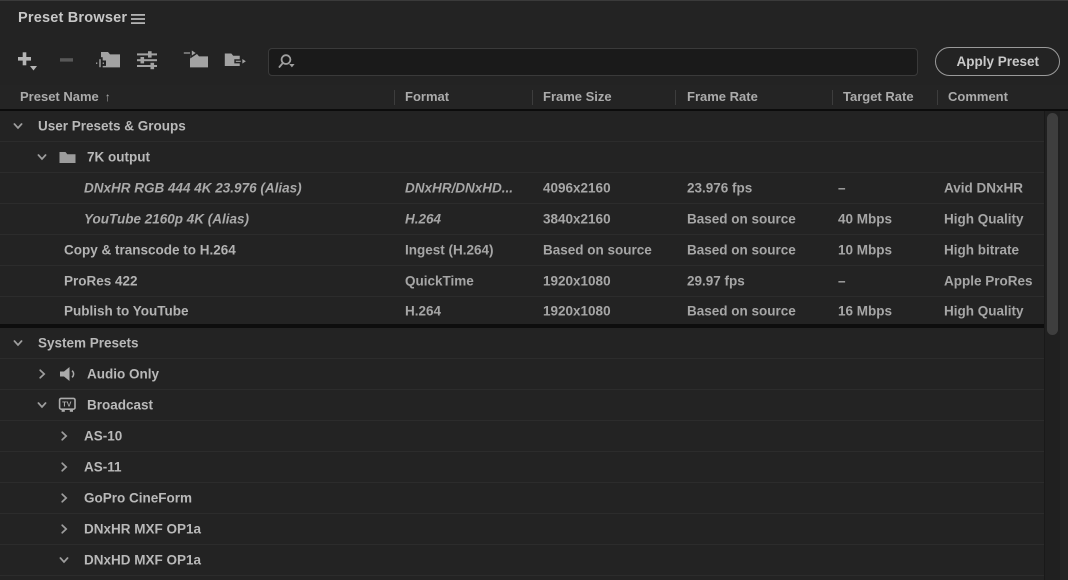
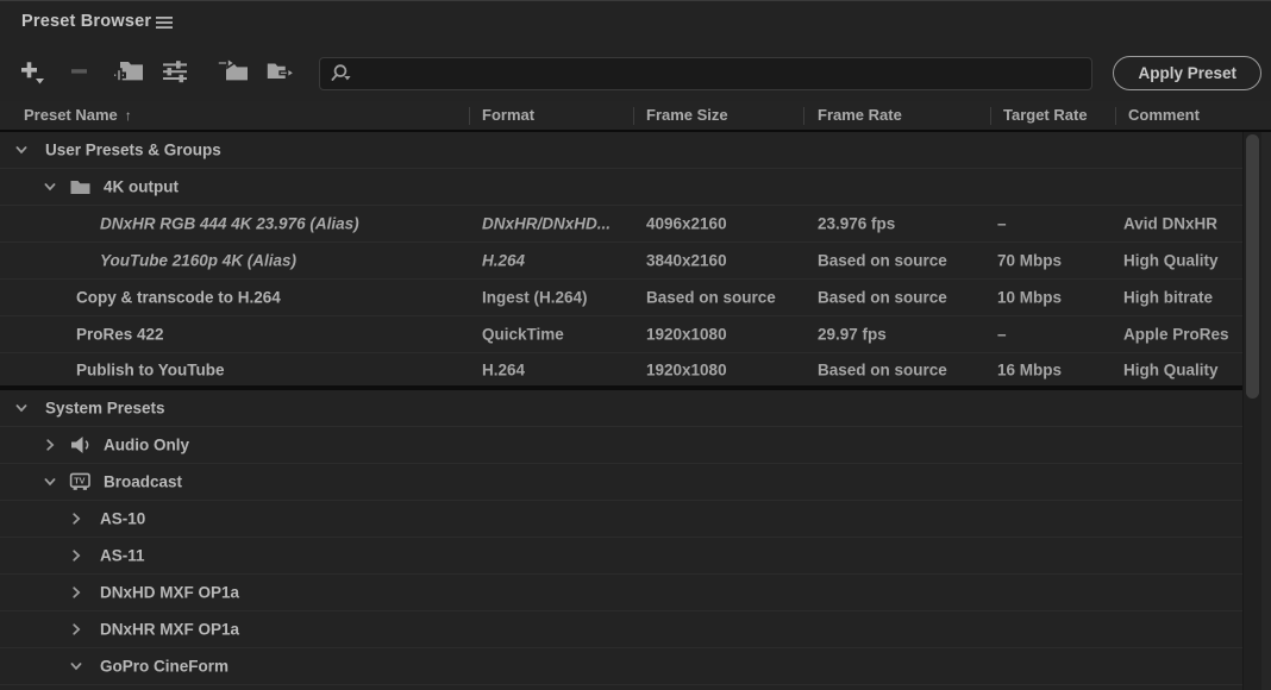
  Preset Browser
  Apply Preset
  Preset Name ↑
  Format
  Frame Size
  Frame Rate
  Target Rate
  Comment
  User Presets & Groups
- 7K output
+ 4K output
  DNxHR RGB 444 4K 23.976 (Alias)
  DNxHR/DNxHD...
  4096x2160
  23.976 fps
  –
  Avid DNxHR
  YouTube 2160p 4K (Alias)
  H.264
  3840x2160
  Based on source
- 40 Mbps
+ 70 Mbps
  High Quality
  Copy & transcode to H.264
  Ingest (H.264)
  Based on source
  Based on source
  10 Mbps
  High bitrate
  ProRes 422
  QuickTime
  1920x1080
  29.97 fps
  –
  Apple ProRes
  Publish to YouTube
  H.264
  1920x1080
  Based on source
  16 Mbps
  High Quality
  System Presets
  Audio Only
  TV
  Broadcast
  AS-10
  AS-11
- GoPro CineForm
+ DNxHD MXF OP1a
  DNxHR MXF OP1a
- DNxHD MXF OP1a
+ GoPro CineForm
